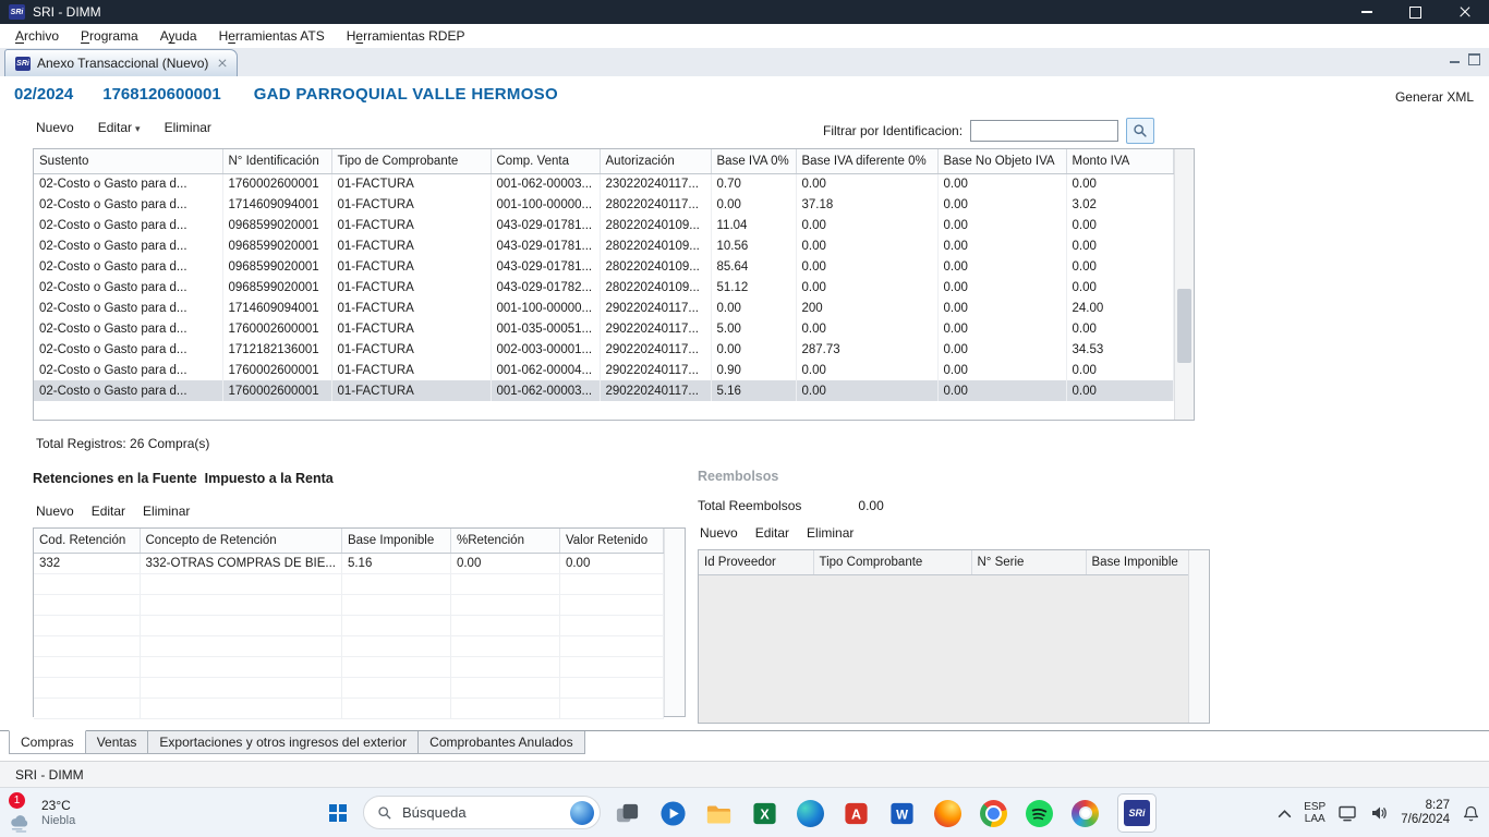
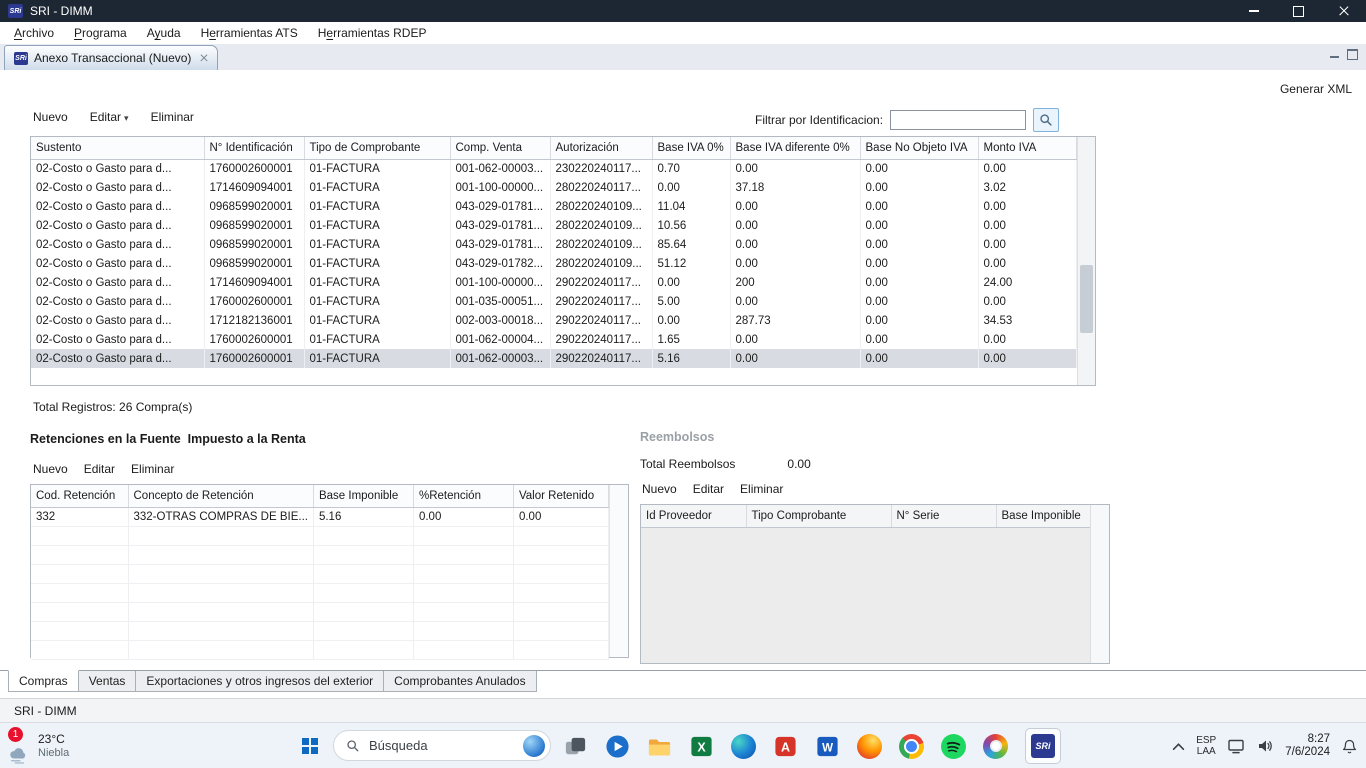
  SRI - DIMM
  Archivo
  Programa
  Ayuda
  Herramientas ATS
  Herramientas RDEP
  Anexo Transaccional (Nuevo)
- 02/2024
- 1768120600001
- GAD PARROQUIAL VALLE HERMOSO
  Generar XML
  Nuevo
  Editar ▾
  Eliminar
  Filtrar por Identificacion:
  Sustento	N° Identificación	Tipo de Comprobante	Comp. Venta	Autorización	Base IVA 0%	Base IVA diferente 0%	Base No Objeto IVA	Monto IVA
  02-Costo o Gasto para d...	1760002600001	01-FACTURA	001-062-00003...	230220240117...	0.70	0.00	0.00	0.00
  02-Costo o Gasto para d...	1714609094001	01-FACTURA	001-100-00000...	280220240117...	0.00	37.18	0.00	3.02
  02-Costo o Gasto para d...	0968599020001	01-FACTURA	043-029-01781...	280220240109...	11.04	0.00	0.00	0.00
  02-Costo o Gasto para d...	0968599020001	01-FACTURA	043-029-01781...	280220240109...	10.56	0.00	0.00	0.00
  02-Costo o Gasto para d...	0968599020001	01-FACTURA	043-029-01781...	280220240109...	85.64	0.00	0.00	0.00
  02-Costo o Gasto para d...	0968599020001	01-FACTURA	043-029-01782...	280220240109...	51.12	0.00	0.00	0.00
  02-Costo o Gasto para d...	1714609094001	01-FACTURA	001-100-00000...	290220240117...	0.00	200	0.00	24.00
  02-Costo o Gasto para d...	1760002600001	01-FACTURA	001-035-00051...	290220240117...	5.00	0.00	0.00	0.00
- 02-Costo o Gasto para d...	1712182136001	01-FACTURA	002-003-00001...	290220240117...	0.00	287.73	0.00	34.53
+ 02-Costo o Gasto para d...	1712182136001	01-FACTURA	002-003-00018...	290220240117...	0.00	287.73	0.00	34.53
- 02-Costo o Gasto para d...	1760002600001	01-FACTURA	001-062-00004...	290220240117...	0.90	0.00	0.00	0.00
+ 02-Costo o Gasto para d...	1760002600001	01-FACTURA	001-062-00004...	290220240117...	1.65	0.00	0.00	0.00
  02-Costo o Gasto para d...	1760002600001	01-FACTURA	001-062-00003...	290220240117...	5.16	0.00	0.00	0.00
  Total Registros: 26 Compra(s)
  Retenciones en la Fuente Impuesto a la Renta
  Nuevo
  Editar
  Eliminar
  Cod. Retención	Concepto de Retención	Base Imponible	%Retención	Valor Retenido
  332	332-OTRAS COMPRAS DE BIE...	5.16	0.00	0.00
  Reembolsos
  Total Reembolsos
  0.00
  Nuevo
  Editar
  Eliminar
  Id Proveedor	Tipo Comprobante	N° Serie	Base Imponible
  Compras
  Ventas
  Exportaciones y otros ingresos del exterior
  Comprobantes Anulados
  SRI - DIMM
  1
  23°C
  Niebla
  Búsqueda
  X
  A
  W
  SRi
  ESP
  LAA
  8:27
  7/6/2024
